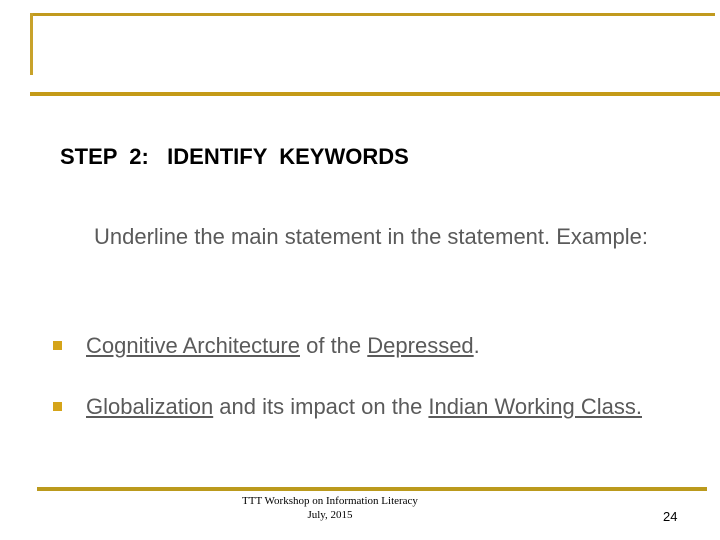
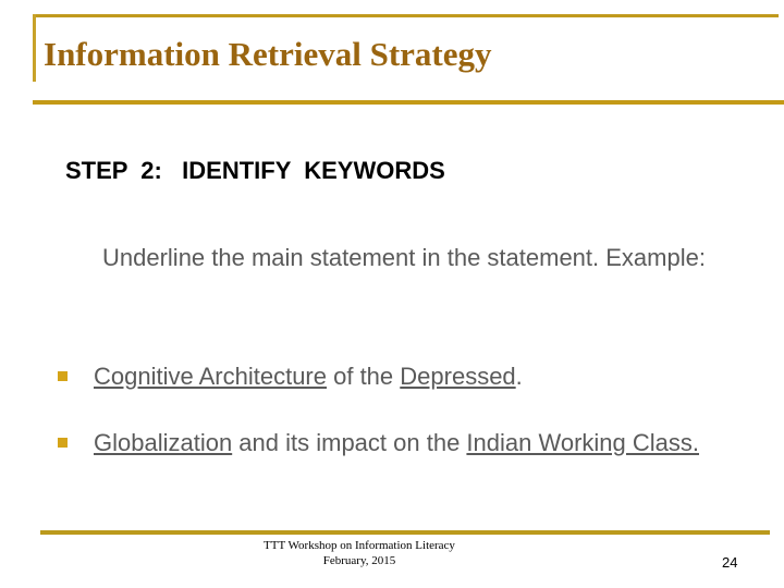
+ Information Retrieval Strategy
  STEP 2: IDENTIFY KEYWORDS
  Underline the main statement in the statement. Example:
  Cognitive Architecture of the Depressed.
  Globalization and its impact on the Indian Working Class.
  TTT Workshop on Information Literacy
- July, 2015
+ February, 2015
  24
